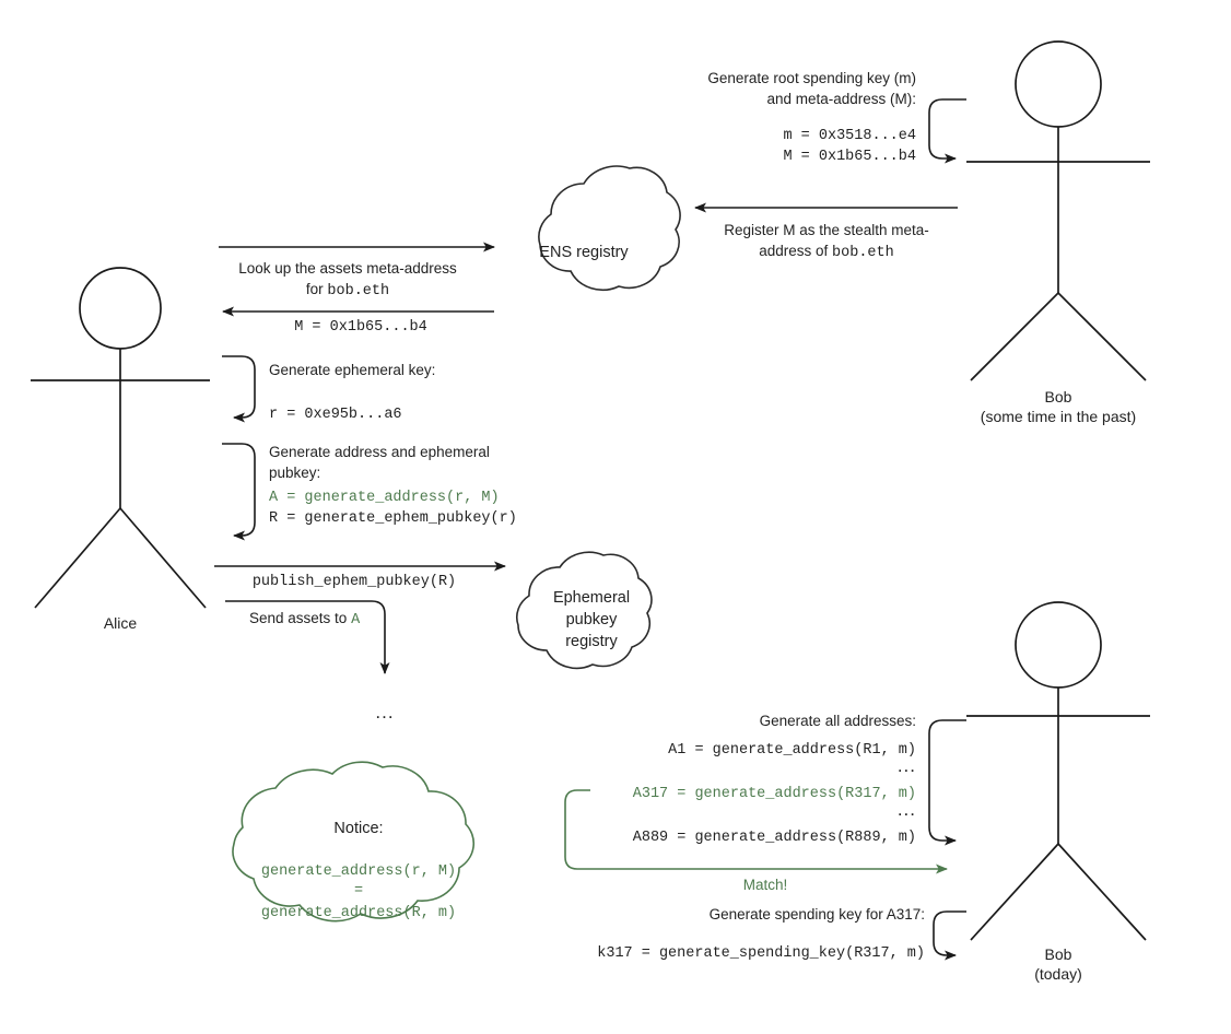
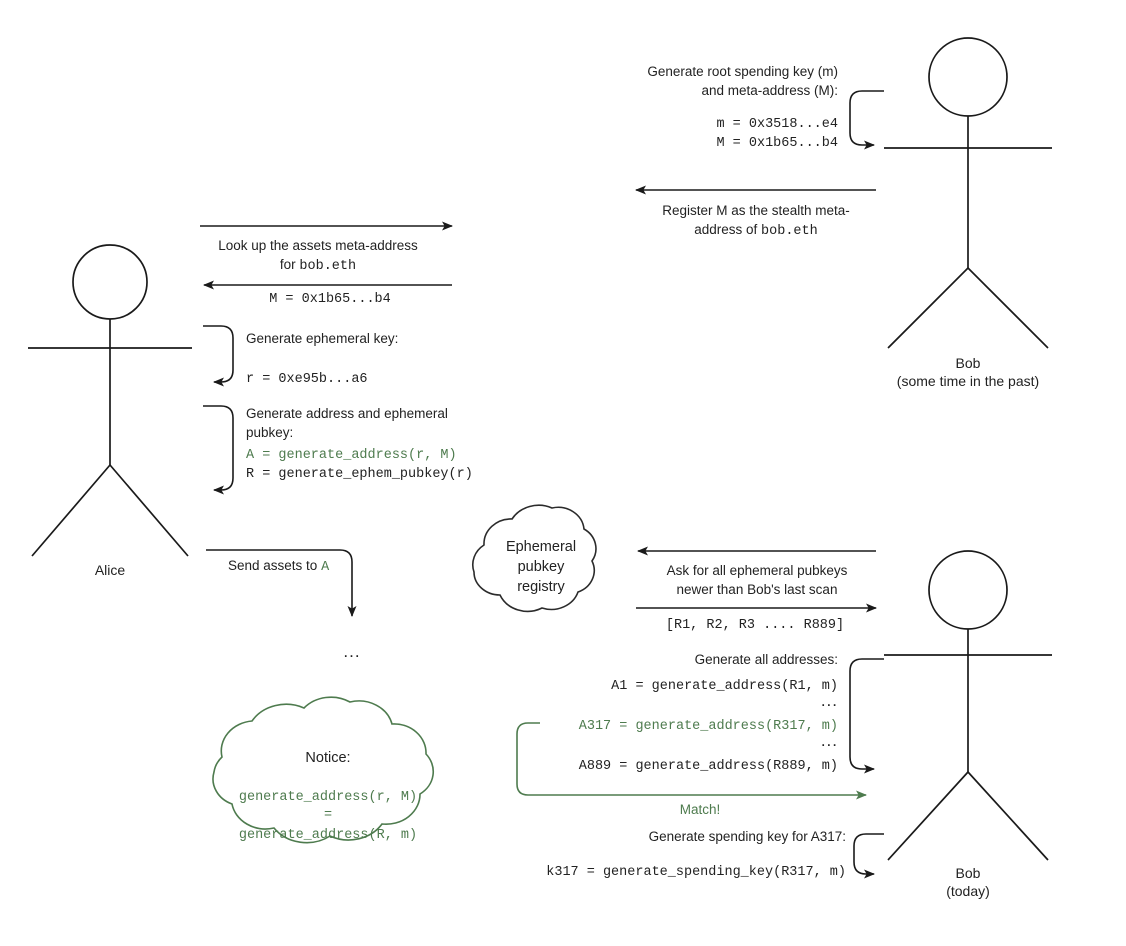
  Alice
  Bob
  (some time in the past)
  Bob
  (today)
  Generate root spending key (m)
  and meta-address (M):
  m = 0x3518...e4
  M = 0x1b65...b4
- ENS registry
  Register M as the stealth meta-
  address of bob.eth
  Look up the assets meta-address
  for bob.eth
  M = 0x1b65...b4
  Generate ephemeral key:
  r = 0xe95b...a6
  Generate address and ephemeral
  pubkey:
  A = generate_address(r, M)
  R = generate_ephem_pubkey(r)
- publish_ephem_pubkey(R)
  Send assets to A
  ...
  Ephemeral
  pubkey
  registry
+ Ask for all ephemeral pubkeys
+ newer than Bob's last scan
+ [R1, R2, R3 .... R889]
  Generate all addresses:
  A1 = generate_address(R1, m)
  ...
  A317 = generate_address(R317, m)
  ...
  A889 = generate_address(R889, m)
  Match!
  Generate spending key for A317:
  k317 = generate_spending_key(R317, m)
  Notice:
  generate_address(r, M)
  =
  generate_address(R, m)
